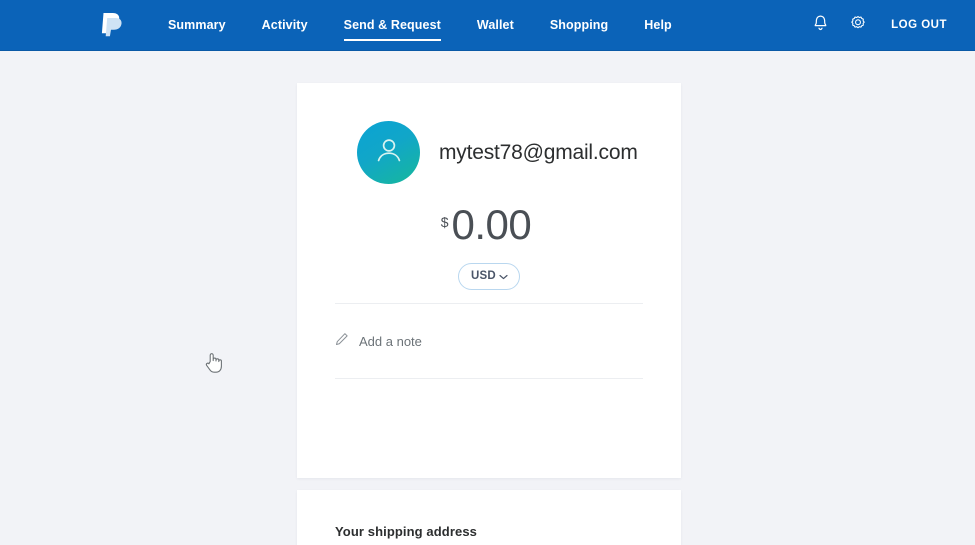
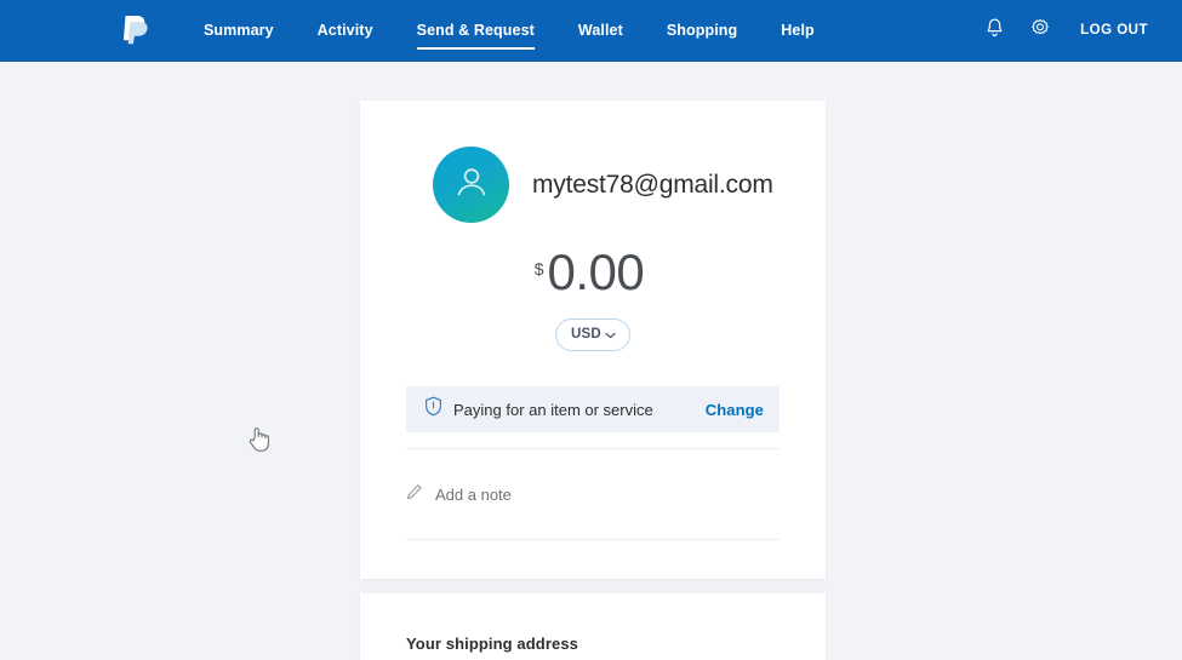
  Summary
  Activity
  Send & Request
  Wallet
  Shopping
  Help
  LOG OUT
  mytest78@gmail.com
  $
  0.00
  USD
+ Paying for an item or service
+ Change
  Add a note
  Your shipping address
